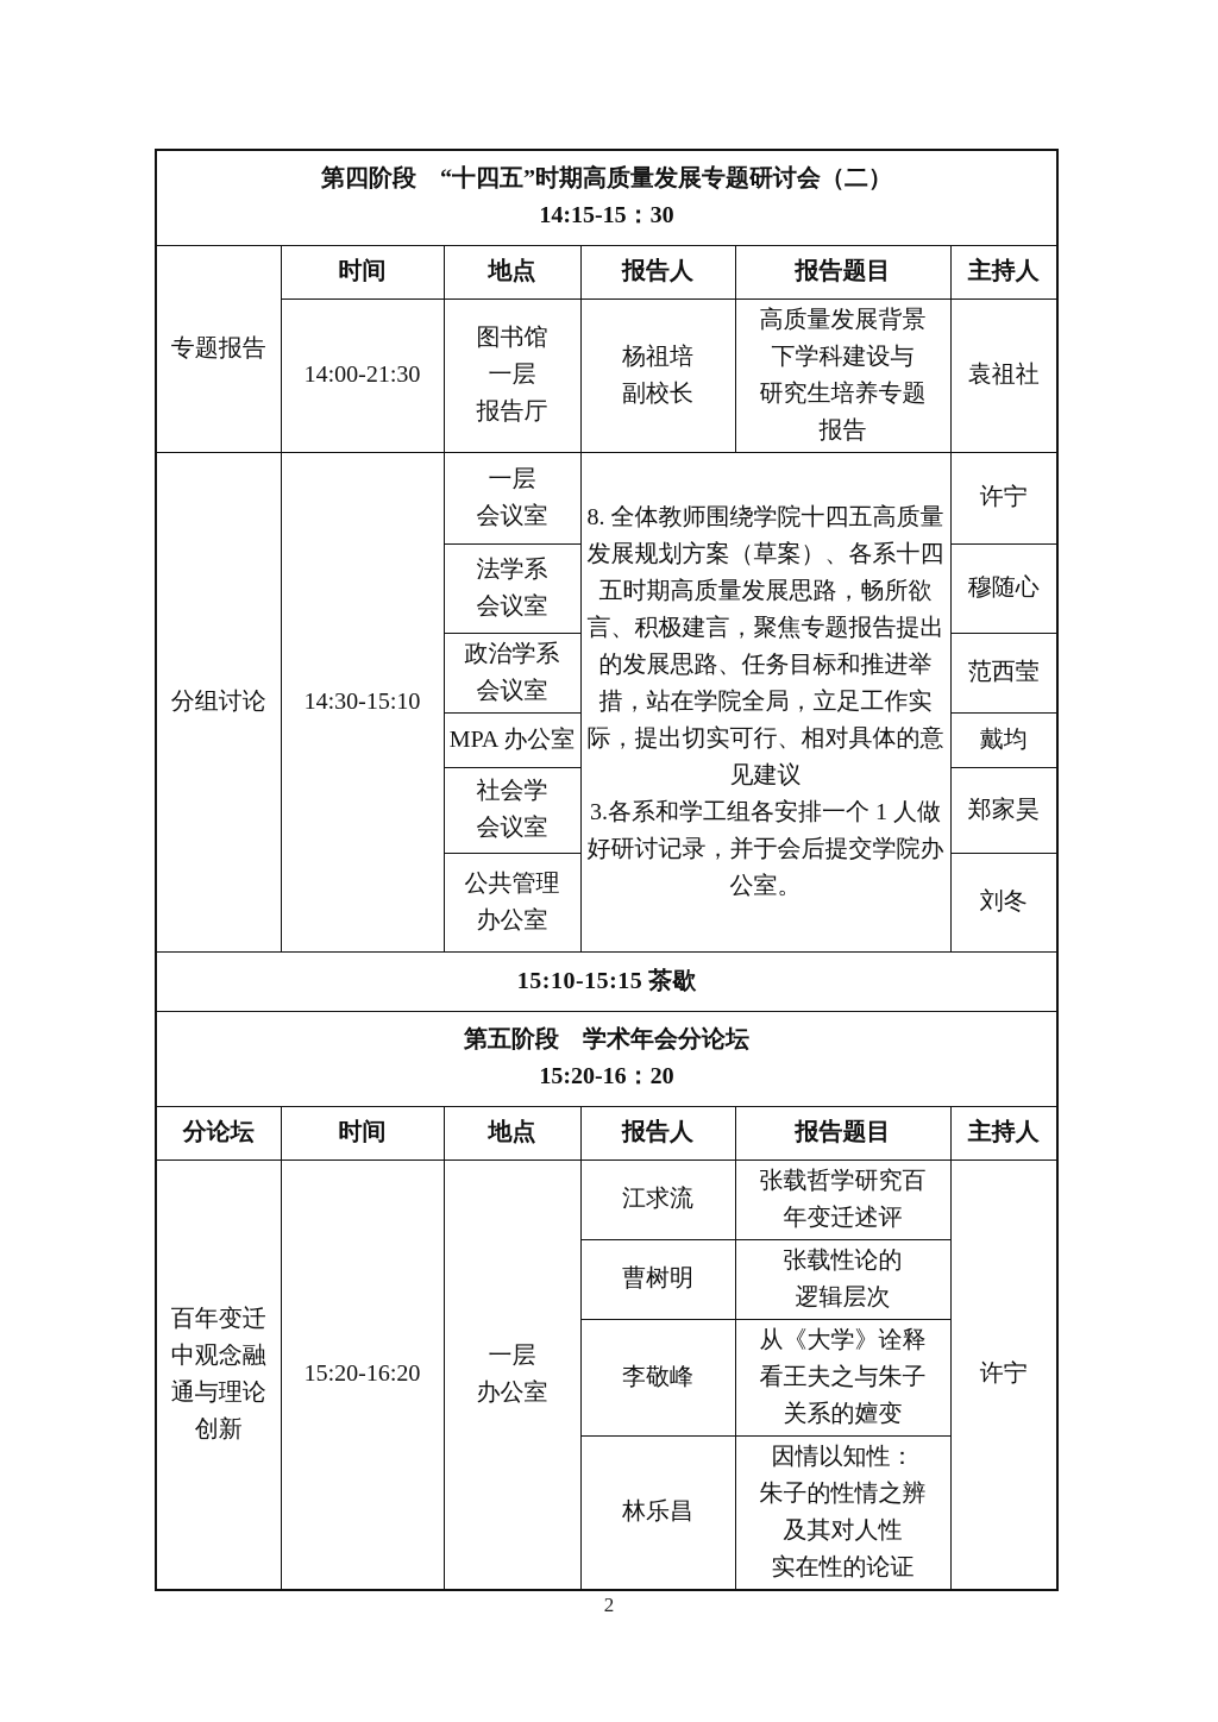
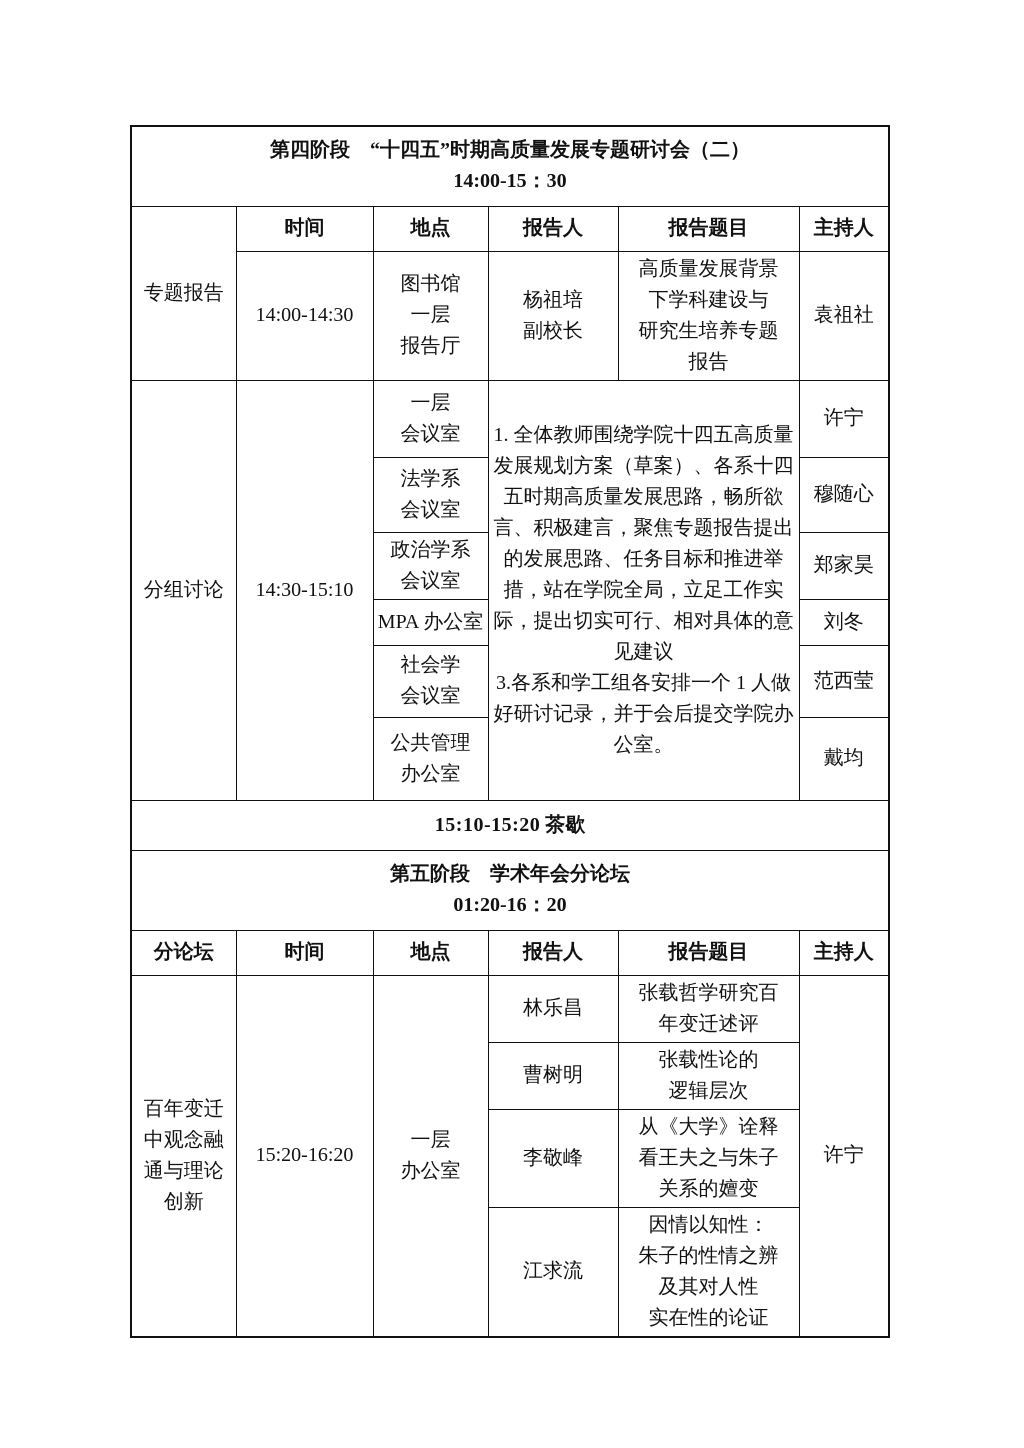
- 第四阶段 “十四五”时期高质量发展专题研讨会（二） 14:15-15：30
+ 第四阶段 “十四五”时期高质量发展专题研讨会（二） 14:00-15：30
  专题报告	时间	地点	报告人	报告题目	主持人
- 14:00-21:30	图书馆 一层 报告厅	杨祖培 副校长	高质量发展背景 下学科建设与 研究生培养专题 报告	袁祖社
+ 14:00-14:30	图书馆 一层 报告厅	杨祖培 副校长	高质量发展背景 下学科建设与 研究生培养专题 报告	袁祖社
- 分组讨论	14:30-15:10	一层 会议室	8. 全体教师围绕学院十四五高质量发展规划方案（草案）、各系十四五时期高质量发展思路，畅所欲言、积极建言，聚焦专题报告提出的发展思路、任务目标和推进举措，站在学院全局，立足工作实际，提出切实可行、相对具体的意见建议 3.各系和学工组各安排一个 1 人做好研讨记录，并于会后提交学院办公室。	许宁
+ 分组讨论	14:30-15:10	一层 会议室	1. 全体教师围绕学院十四五高质量发展规划方案（草案）、各系十四五时期高质量发展思路，畅所欲言、积极建言，聚焦专题报告提出的发展思路、任务目标和推进举措，站在学院全局，立足工作实际，提出切实可行、相对具体的意见建议 3.各系和学工组各安排一个 1 人做好研讨记录，并于会后提交学院办公室。	许宁
  法学系 会议室	穆随心
- 政治学系 会议室	范西莹
+ 政治学系 会议室	郑家昊
- MPA 办公室	戴均
+ MPA 办公室	刘冬
- 社会学 会议室	郑家昊
+ 社会学 会议室	范西莹
- 公共管理 办公室	刘冬
+ 公共管理 办公室	戴均
- 15:10-15:15 茶歇
+ 15:10-15:20 茶歇
- 第五阶段 学术年会分论坛 15:20-16：20
+ 第五阶段 学术年会分论坛 01:20-16：20
  分论坛	时间	地点	报告人	报告题目	主持人
- 百年变迁 中观念融 通与理论 创新	15:20-16:20	一层 办公室	江求流	张载哲学研究百 年变迁述评	许宁
+ 百年变迁 中观念融 通与理论 创新	15:20-16:20	一层 办公室	林乐昌	张载哲学研究百 年变迁述评	许宁
  曹树明	张载性论的 逻辑层次
  李敬峰	从《大学》诠释 看王夫之与朱子 关系的嬗变
- 林乐昌	因情以知性： 朱子的性情之辨 及其对人性 实在性的论证
+ 江求流	因情以知性： 朱子的性情之辨 及其对人性 实在性的论证
- 2
